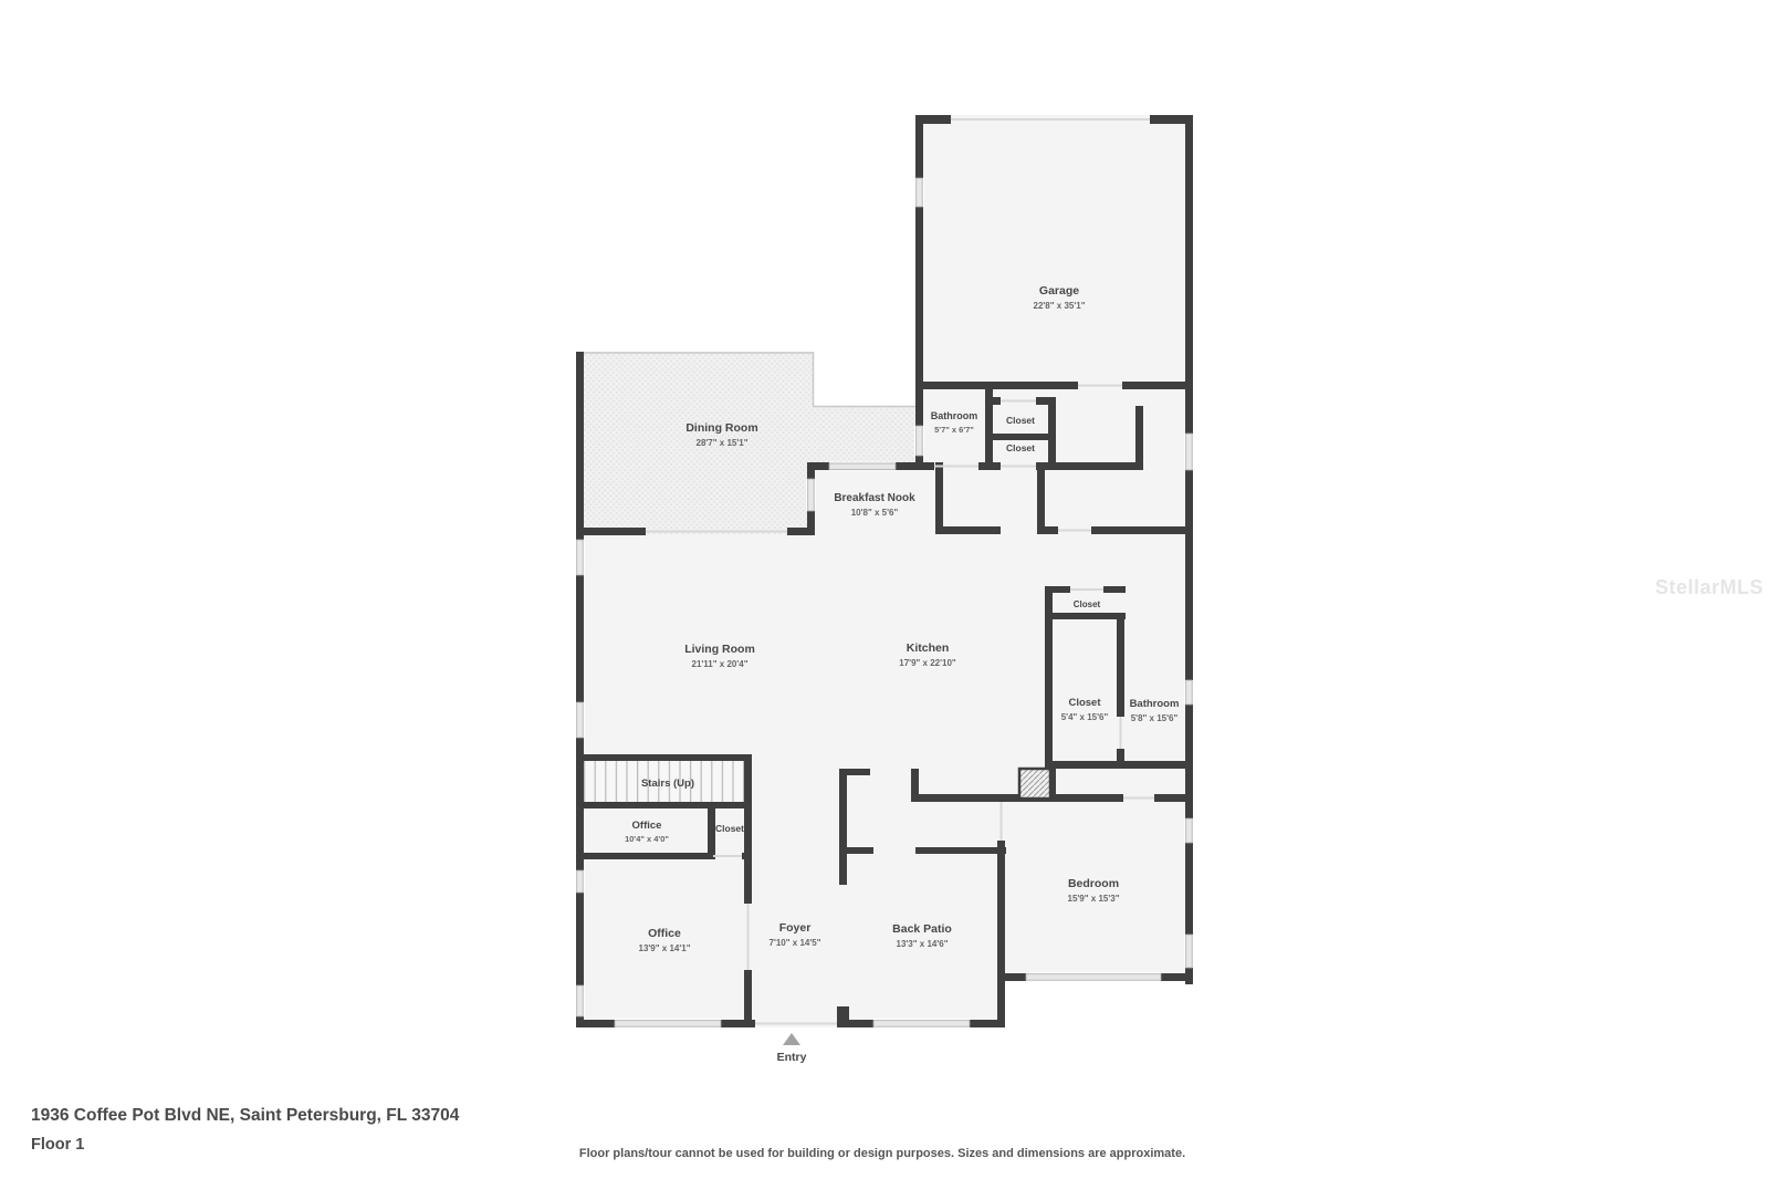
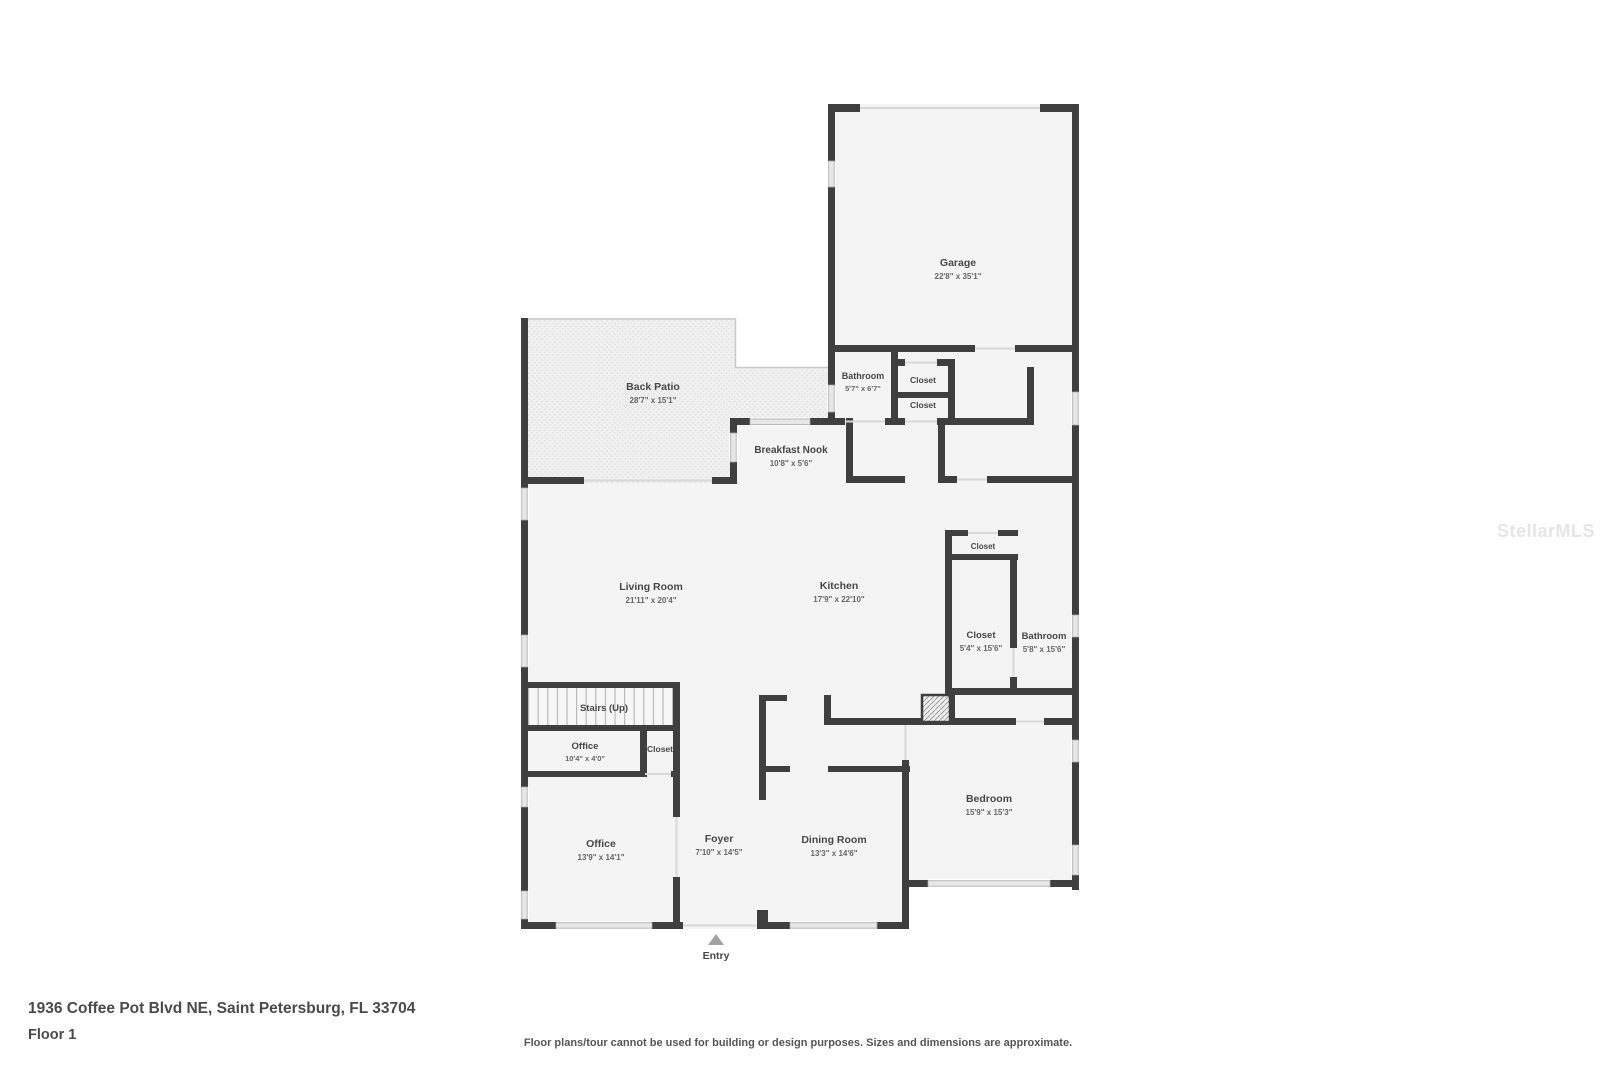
  Garage
  22'8" x 35'1"
- Dining Room
+ Back Patio
  28'7" x 15'1"
  Bathroom
  5'7" x 6'7"
  Closet
  Closet
  Breakfast Nook
  10'8" x 5'6"
  Living Room
  21'11" x 20'4"
  Kitchen
  17'9" x 22'10"
  Closet
  Closet
  5'4" x 15'6"
  Bathroom
  5'8" x 15'6"
  Stairs (Up)
  Office
  10'4" x 4'0"
  Closet
  Office
  13'9" x 14'1"
  Foyer
  7'10" x 14'5"
- Back Patio
+ Dining Room
  13'3" x 14'6"
  Bedroom
  15'9" x 15'3"
  Entry
  StellarMLS
  1936 Coffee Pot Blvd NE, Saint Petersburg, FL 33704
  Floor 1
  Floor plans/tour cannot be used for building or design purposes. Sizes and dimensions are approximate.
